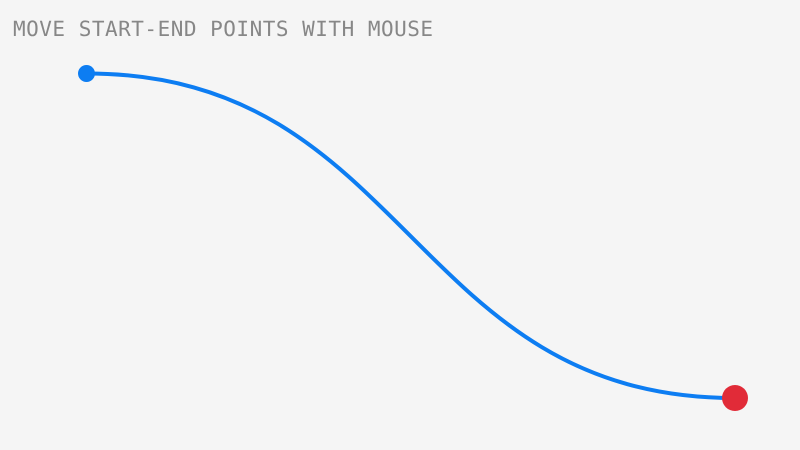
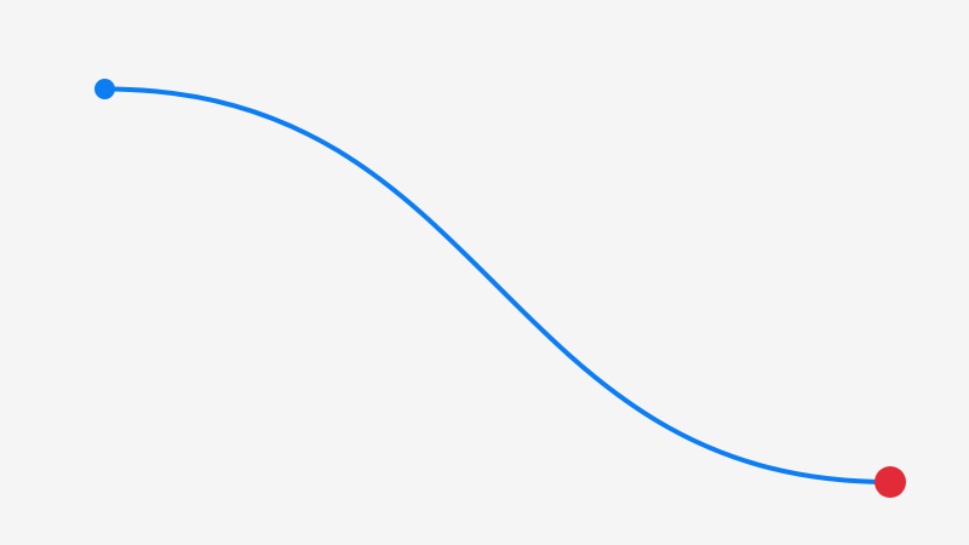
- MOVE START-END POINTS WITH MOUSE
